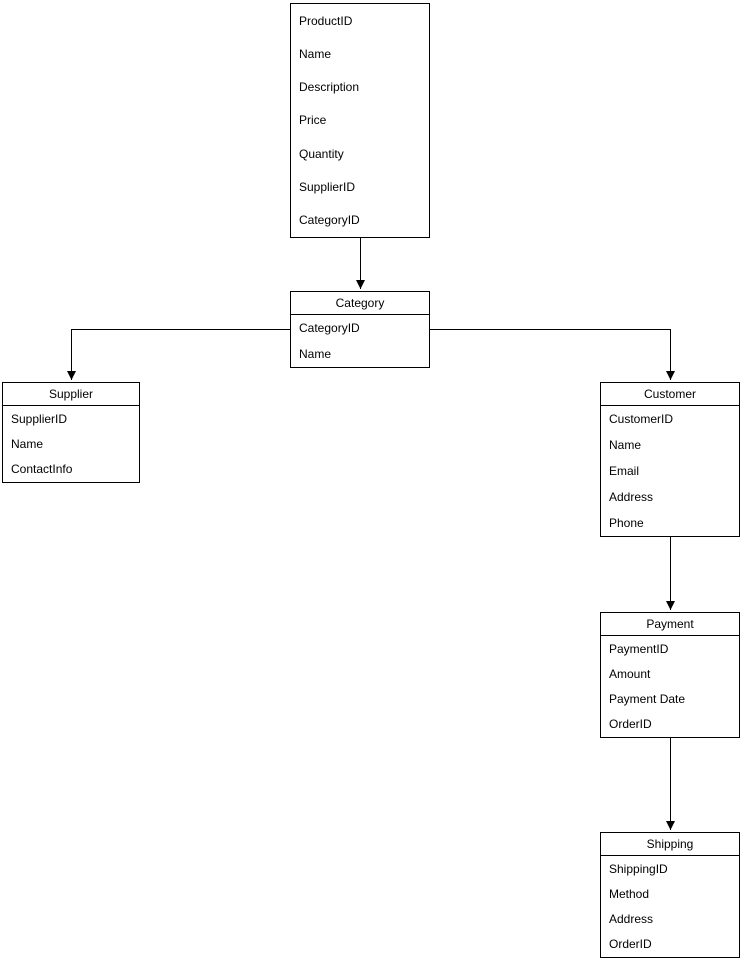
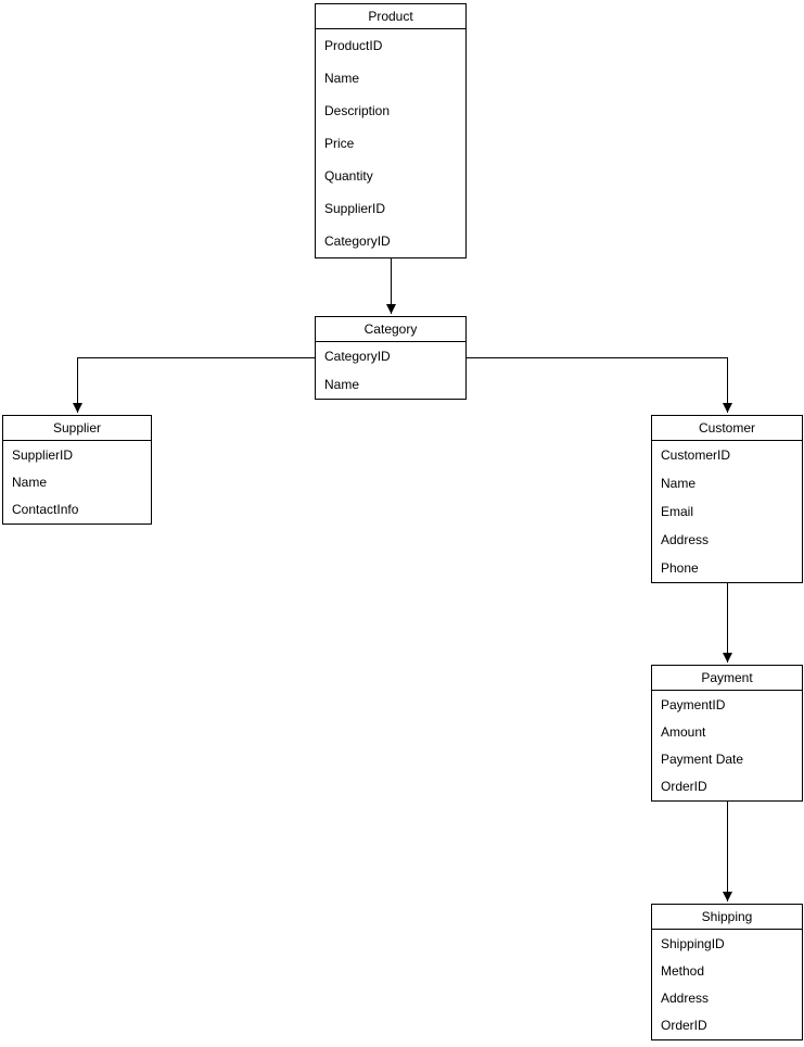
+ Product
  ProductID
  Name
  Description
  Price
  Quantity
  SupplierID
  CategoryID
  Category
  CategoryID
  Name
  Supplier
  SupplierID
  Name
  ContactInfo
  Customer
  CustomerID
  Name
  Email
  Address
  Phone
  Payment
  PaymentID
  Amount
  Payment Date
  OrderID
  Shipping
  ShippingID
  Method
  Address
  OrderID
